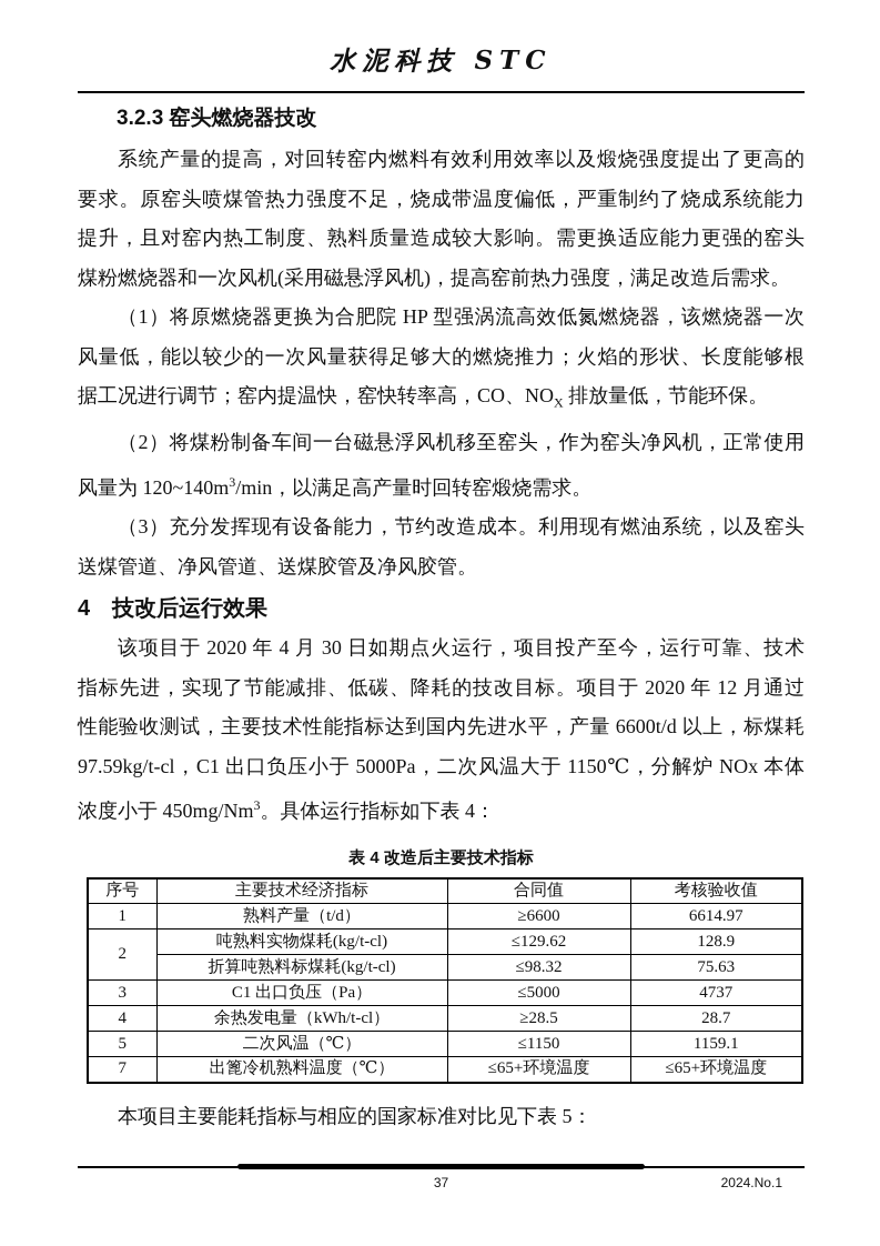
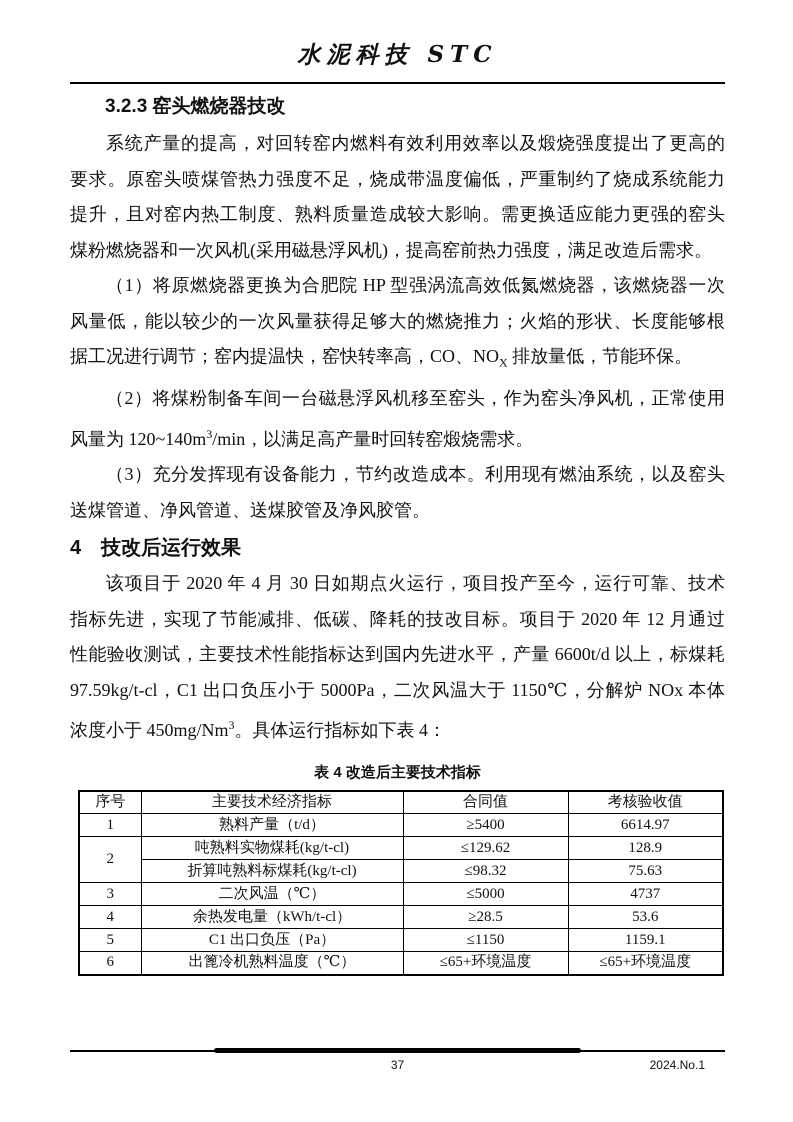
  水泥科技 STC
  3.2.3 窑头燃烧器技改
  系统产量的提高，对回转窑内燃料有效利用效率以及煅烧强度提出了更高的
  要求。原窑头喷煤管热力强度不足，烧成带温度偏低，严重制约了烧成系统能力
  提升，且对窑内热工制度、熟料质量造成较大影响。需更换适应能力更强的窑头
  煤粉燃烧器和一次风机(采用磁悬浮风机)，提高窑前热力强度，满足改造后需求。
  （1）将原燃烧器更换为合肥院 HP 型强涡流高效低氮燃烧器，该燃烧器一次
  风量低，能以较少的一次风量获得足够大的燃烧推力；火焰的形状、长度能够根
  据工况进行调节；窑内提温快，窑快转率高，CO、NOX 排放量低，节能环保。
  （2）将煤粉制备车间一台磁悬浮风机移至窑头，作为窑头净风机，正常使用
  风量为 120~140m3/min，以满足高产量时回转窑煅烧需求。
  （3）充分发挥现有设备能力，节约改造成本。利用现有燃油系统，以及窑头
  送煤管道、净风管道、送煤胶管及净风胶管。
  4 技改后运行效果
  该项目于 2020 年 4 月 30 日如期点火运行，项目投产至今，运行可靠、技术
  指标先进，实现了节能减排、低碳、降耗的技改目标。项目于 2020 年 12 月通过
  性能验收测试，主要技术性能指标达到国内先进水平，产量 6600t/d 以上，标煤耗
  97.59kg/t-cl，C1 出口负压小于 5000Pa，二次风温大于 1150℃，分解炉 NOx 本体
  浓度小于 450mg/Nm3。具体运行指标如下表 4：
  表 4 改造后主要技术指标
  序号	主要技术经济指标	合同值	考核验收值
- 1	熟料产量（t/d）	≥6600	6614.97
+ 1	熟料产量（t/d）	≥5400	6614.97
  2	吨熟料实物煤耗(kg/t-cl)	≤129.62	128.9
  折算吨熟料标煤耗(kg/t-cl)	≤98.32	75.63
- 3	C1 出口负压（Pa）	≤5000	4737
+ 3	二次风温（℃）	≤5000	4737
- 4	余热发电量（kWh/t-cl）	≥28.5	28.7
+ 4	余热发电量（kWh/t-cl）	≥28.5	53.6
- 5	二次风温（℃）	≤1150	1159.1
+ 5	C1 出口负压（Pa）	≤1150	1159.1
- 7	出篦冷机熟料温度（℃）	≤65+环境温度	≤65+环境温度
+ 6	出篦冷机熟料温度（℃）	≤65+环境温度	≤65+环境温度
- 本项目主要能耗指标与相应的国家标准对比见下表 5：
  37
  2024.No.1
